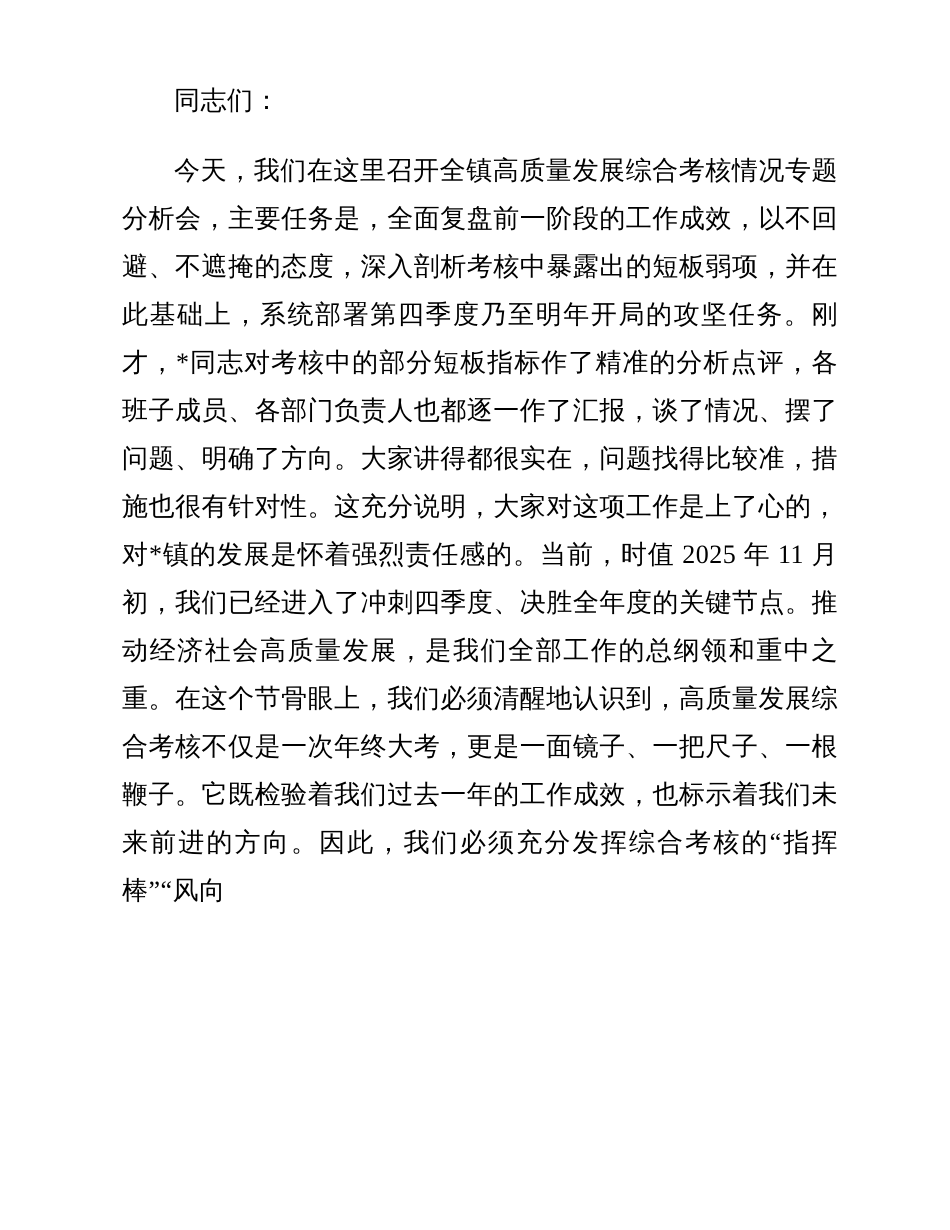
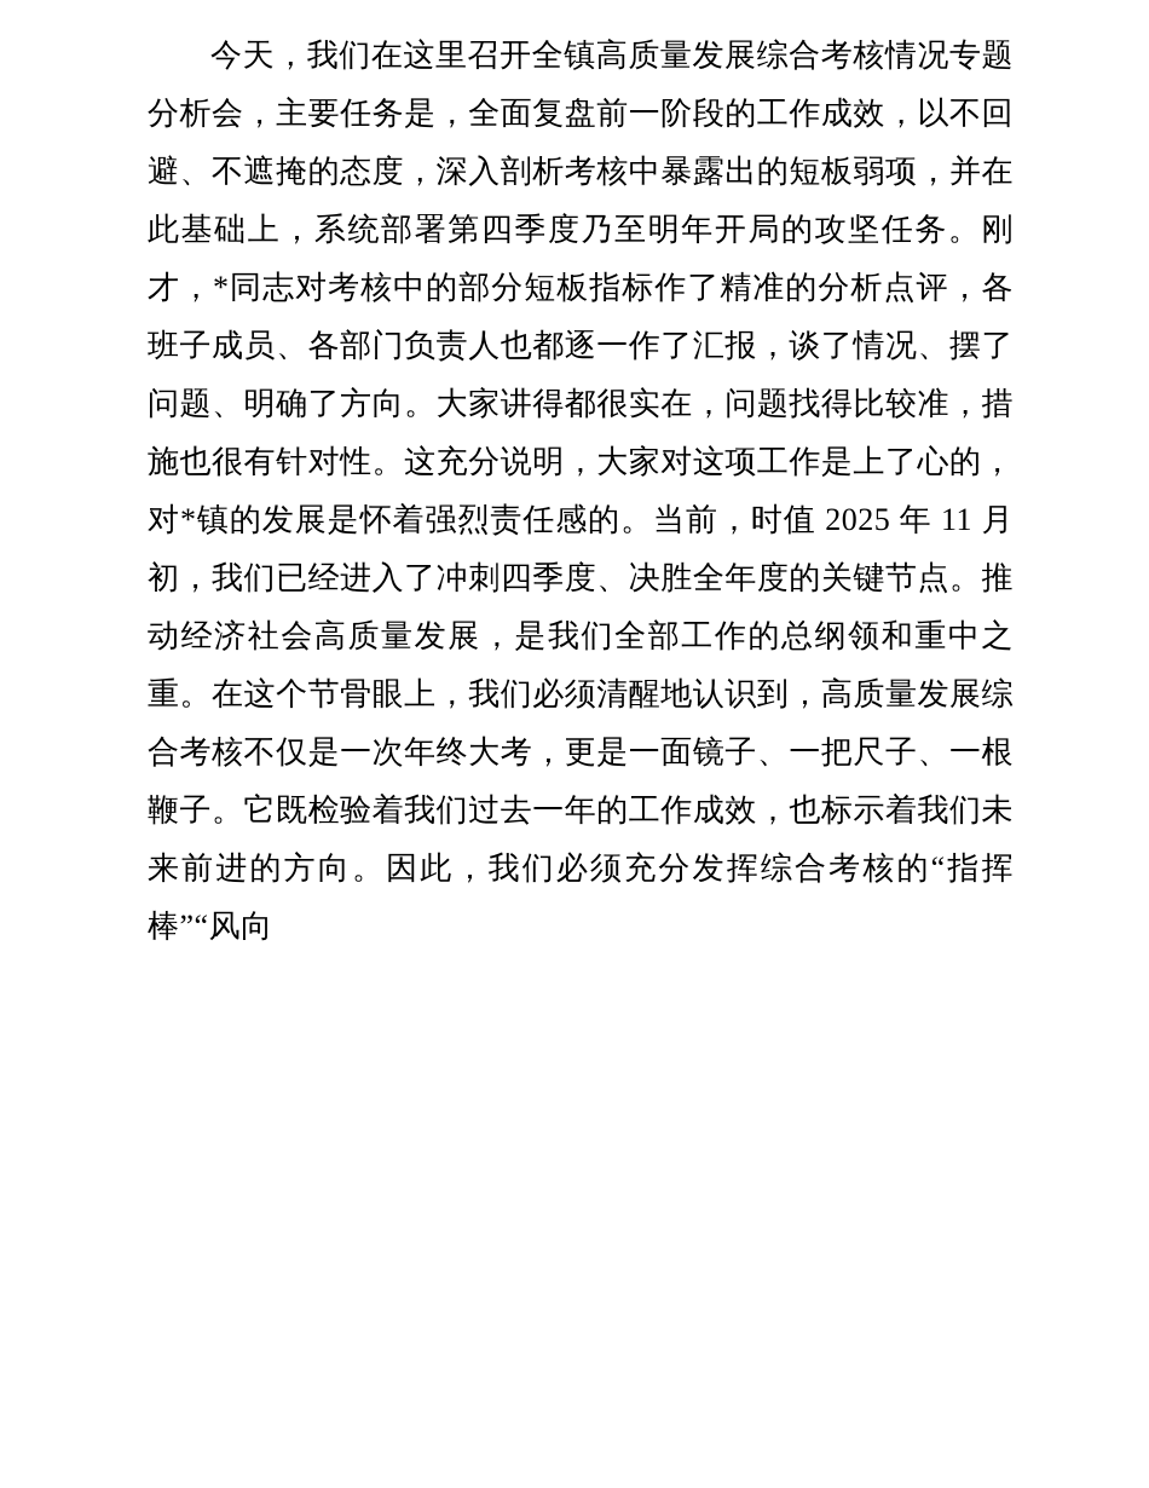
- 同志们：
  今天，我们在这里召开全镇高质量发展综合考核情况专题分析会，主要任务是，全面复盘前一阶段的工作成效，以不回避、不遮掩的态度，深入剖析考核中暴露出的短板弱项，并在此基础上，系统部署第四季度乃至明年开局的攻坚任务。刚才，*同志对考核中的部分短板指标作了精准的分析点评，各班子成员、各部门负责人也都逐一作了汇报，谈了情况、摆了问题、明确了方向。大家讲得都很实在，问题找得比较准，措施也很有针对性。这充分说明，大家对这项工作是上了心的，对*镇的发展是怀着强烈责任感的。当前，时值 2025 年 11 月初，我们已经进入了冲刺四季度、决胜全年度的关键节点。推动经济社会高质量发展，是我们全部工作的总纲领和重中之重。在这个节骨眼上，我们必须清醒地认识到，高质量发展综合考核不仅是一次年终大考，更是一面镜子、一把尺子、一根鞭子。它既检验着我们过去一年的工作成效，也标示着我们未来前进的方向。因此，我们必须充分发挥综合考核的“指挥棒”“风向
